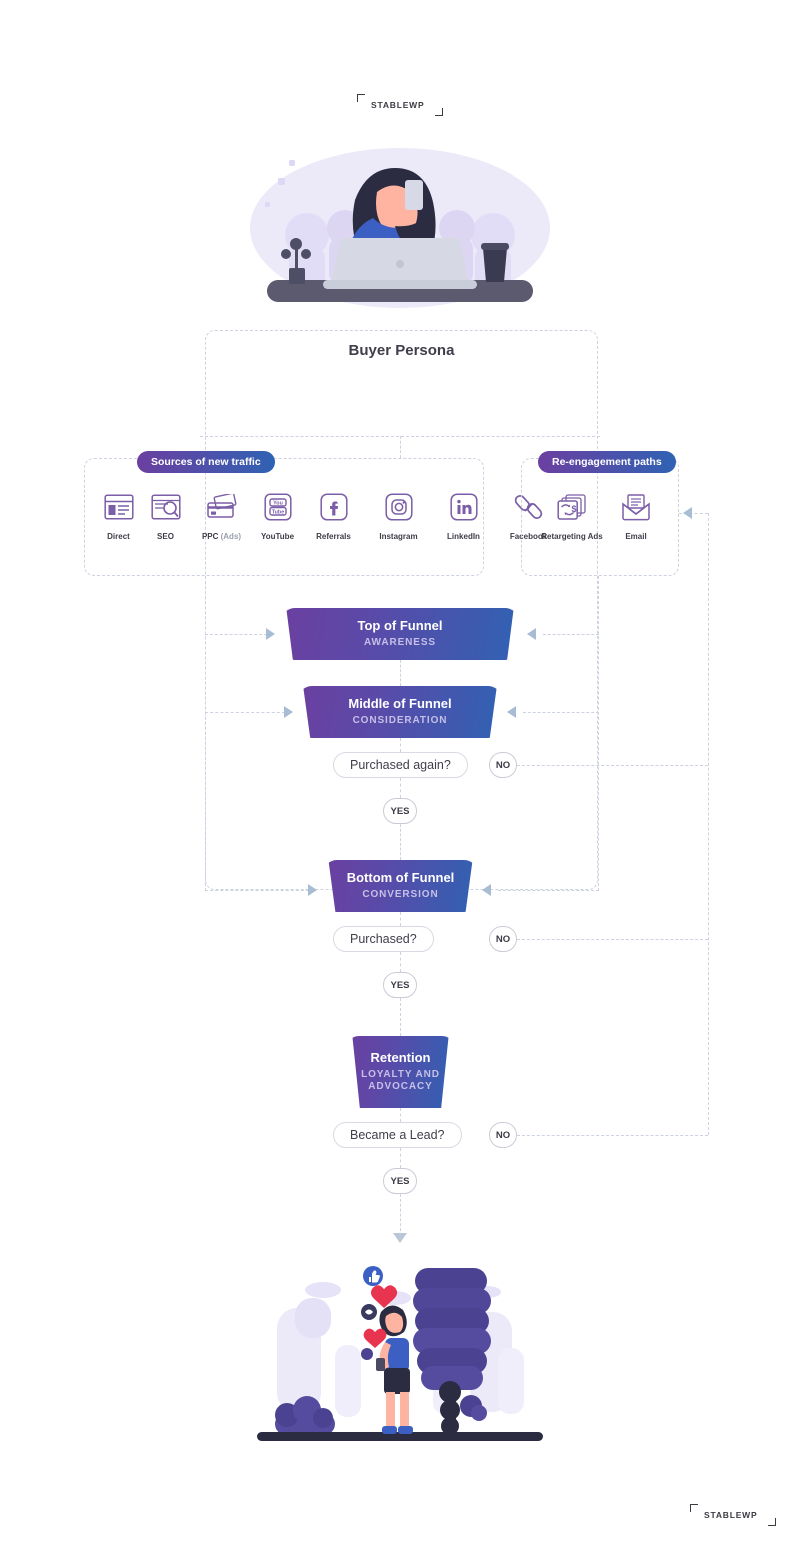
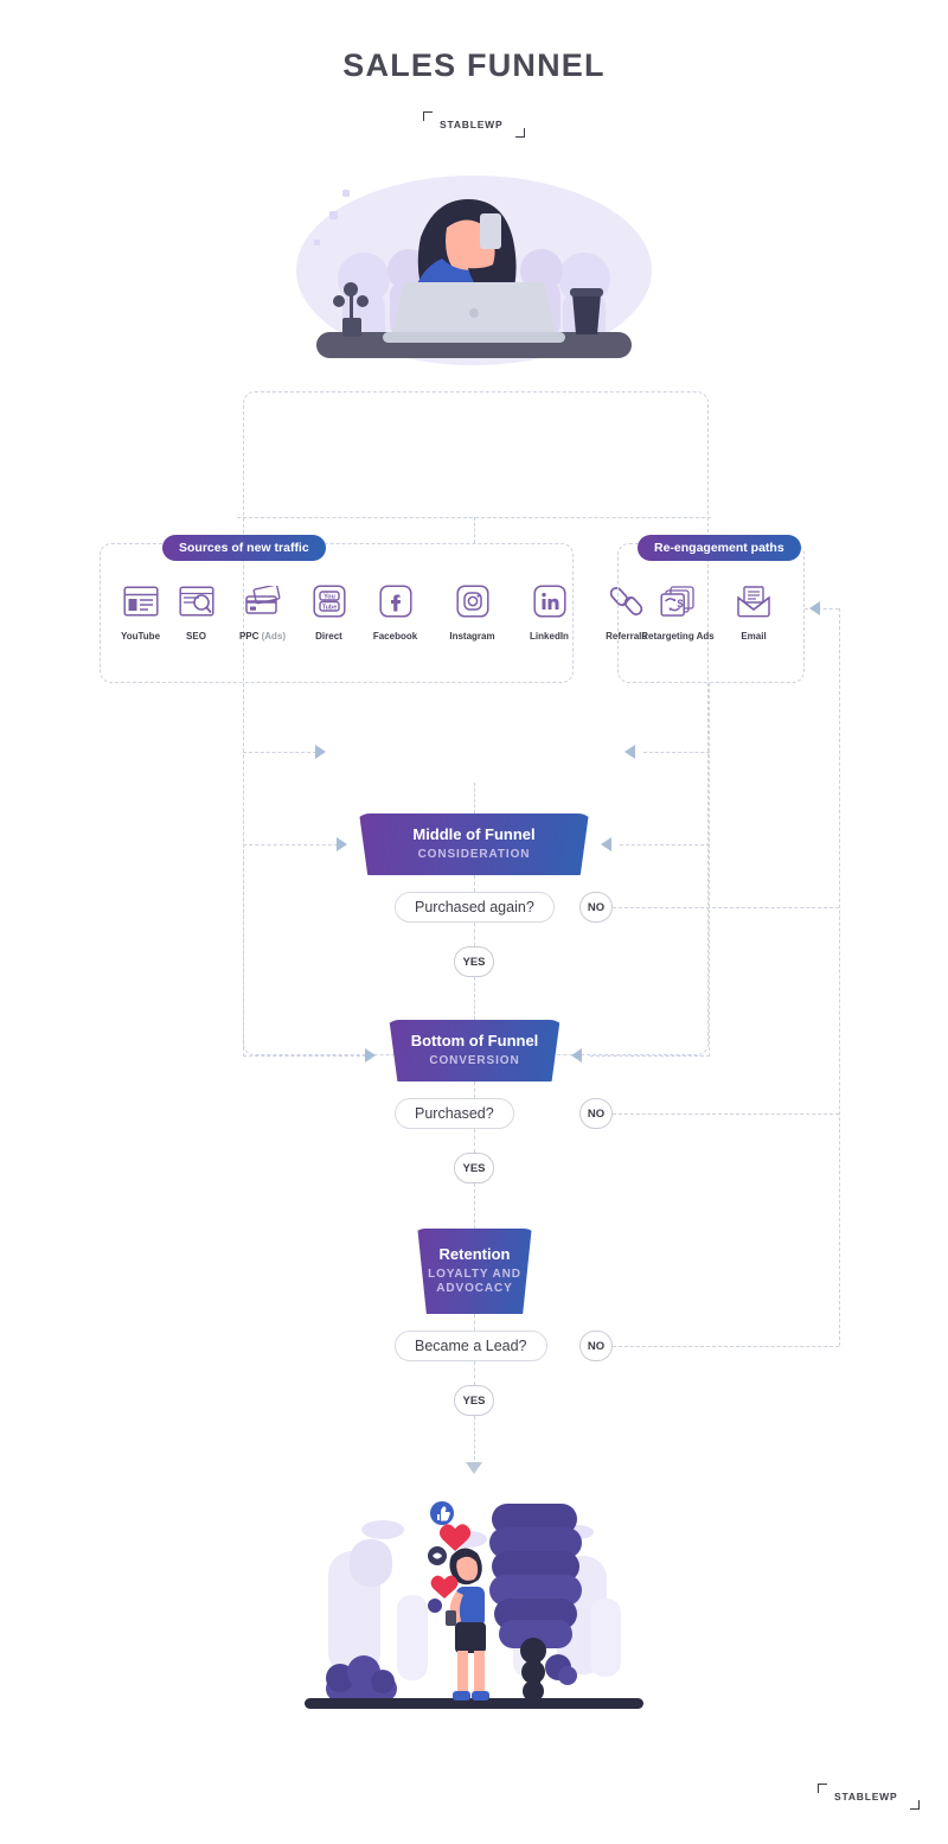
+ SALES FUNNEL
  STABLEWP
- Buyer Persona
  Sources of new traffic
- Direct
+ YouTube
  SEO
  PPC (Ads)
- YouTube
+ Direct
- Referrals
+ Facebook
  Instagram
  LinkedIn
- Facebook
+ Referrals
  Re-engagement paths
  $
  Retargeting Ads
  Email
- Top of Funnel
- AWARENESS
  Middle of Funnel
  CONSIDERATION
  Bottom of Funnel
  CONVERSION
  Retention
  LOYALTY AND ADVOCACY
  Purchased again?
  NO
  YES
  Purchased?
  NO
  YES
  Became a Lead?
  NO
  YES
  STABLEWP
